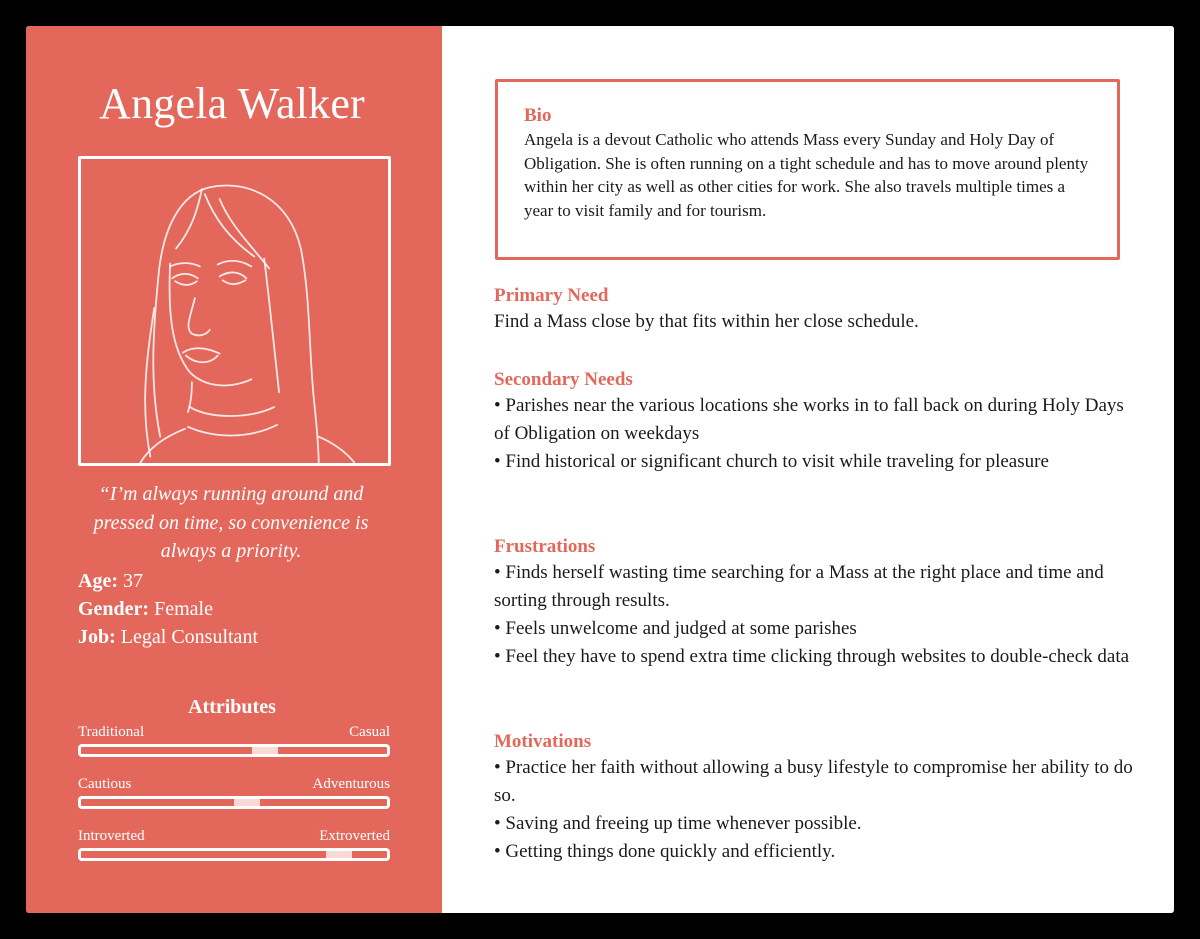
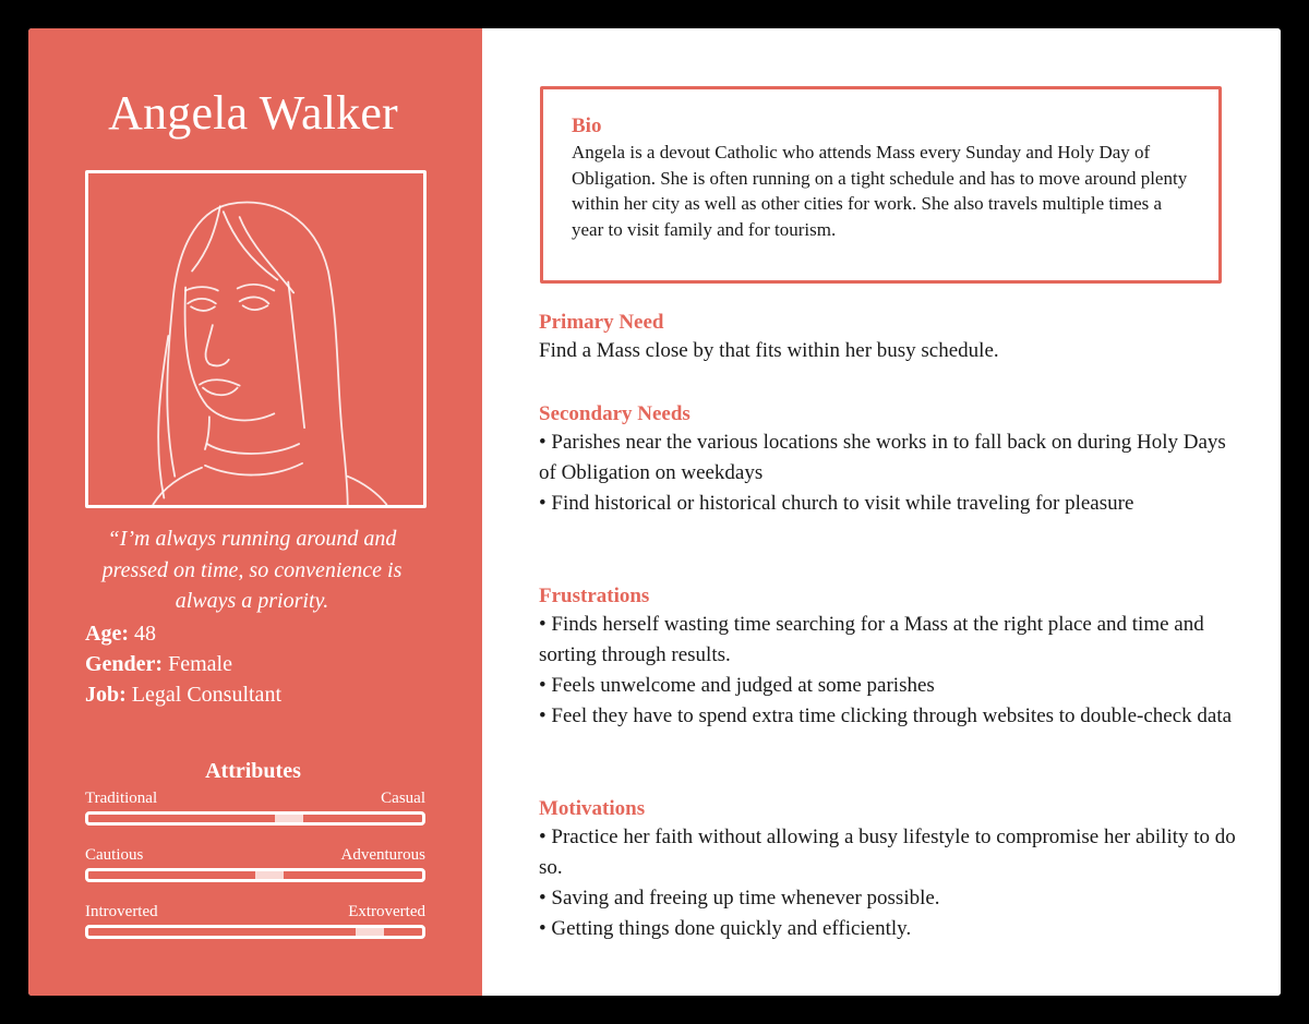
  Angela Walker
  “I’m always running around and pressed on time, so convenience is always a priority.
- Age: 37
+ Age: 48
  Gender: Female
  Job: Legal Consultant
  Attributes
  Traditional
  Casual
  Cautious
  Adventurous
  Introverted
  Extroverted
  Bio
  Angela is a devout Catholic who attends Mass every Sunday and Holy Day of Obligation. She is often running on a tight schedule and has to move around plenty within her city as well as other cities for work. She also travels multiple times a year to visit family and for tourism.
  Primary Need
- Find a Mass close by that fits within her close schedule.
+ Find a Mass close by that fits within her busy schedule.
  Secondary Needs
  • Parishes near the various locations she works in to fall back on during Holy Days of Obligation on weekdays
- • Find historical or significant church to visit while traveling for pleasure
+ • Find historical or historical church to visit while traveling for pleasure
  Frustrations
  • Finds herself wasting time searching for a Mass at the right place and time and sorting through results.
  • Feels unwelcome and judged at some parishes
  • Feel they have to spend extra time clicking through websites to double-check data
  Motivations
  • Practice her faith without allowing a busy lifestyle to compromise her ability to do so.
  • Saving and freeing up time whenever possible.
  • Getting things done quickly and efficiently.
